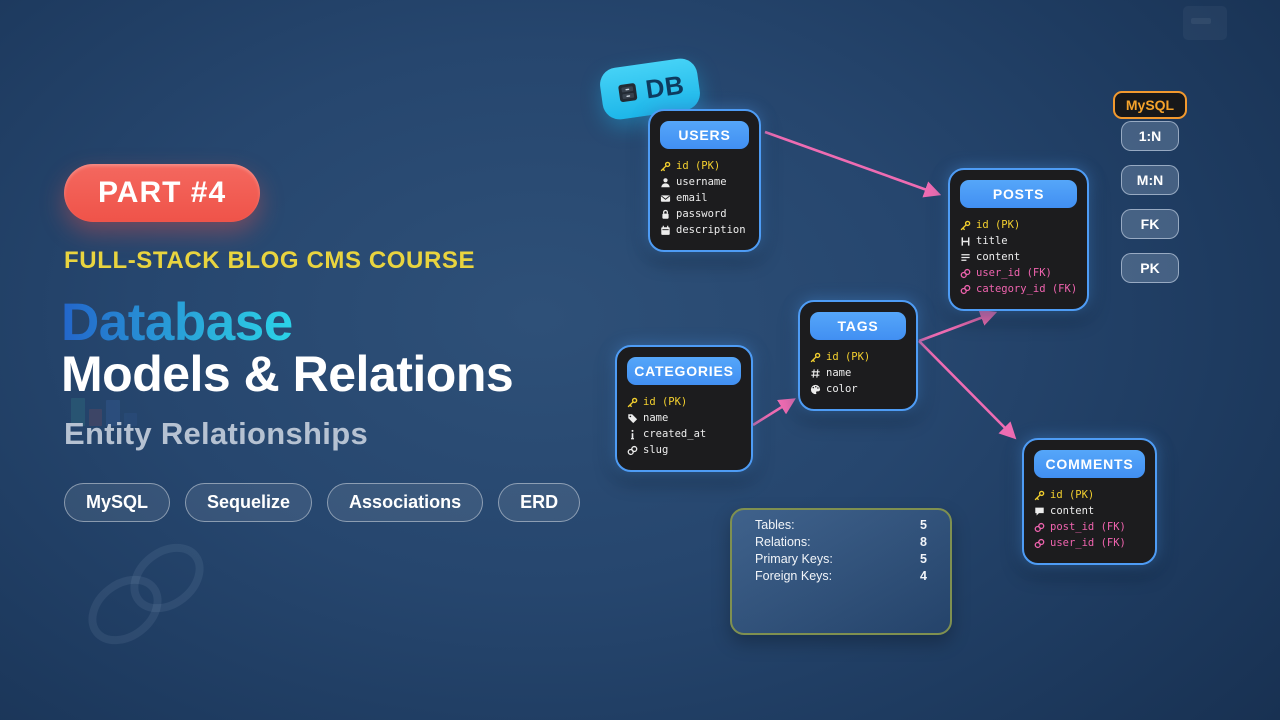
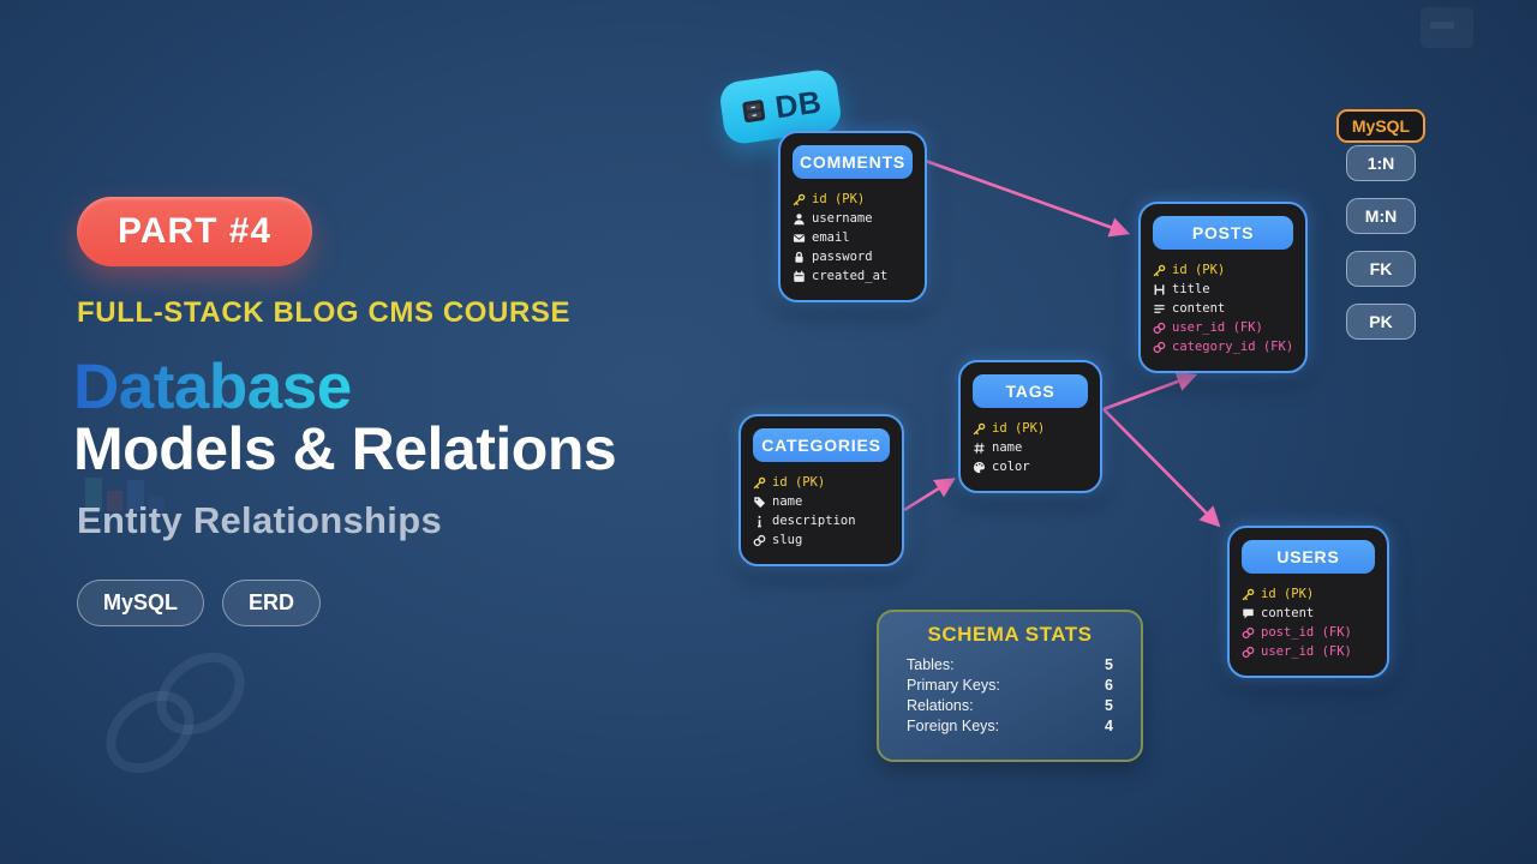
  PART #4
  FULL-STACK BLOG CMS COURSE
  Database
  Models & Relations
  Entity Relationships
  MySQL
- Sequelize
- Associations
  ERD
- USERS
+ COMMENTS
  id (PK)
  username
  email
  password
- description
+ created_at
  POSTS
  id (PK)
  title
  content
  user_id (FK)
  category_id (FK)
  TAGS
  id (PK)
  name
  color
  CATEGORIES
  id (PK)
  name
- created_at
+ description
  slug
- COMMENTS
+ USERS
  id (PK)
  content
  post_id (FK)
  user_id (FK)
+ SCHEMA STATS
  Tables:
  5
- Relations:
+ Primary Keys:
- 8
+ 6
- Primary Keys:
+ Relations:
  5
  Foreign Keys:
  4
  MySQL
  1:N
  M:N
  FK
  PK
